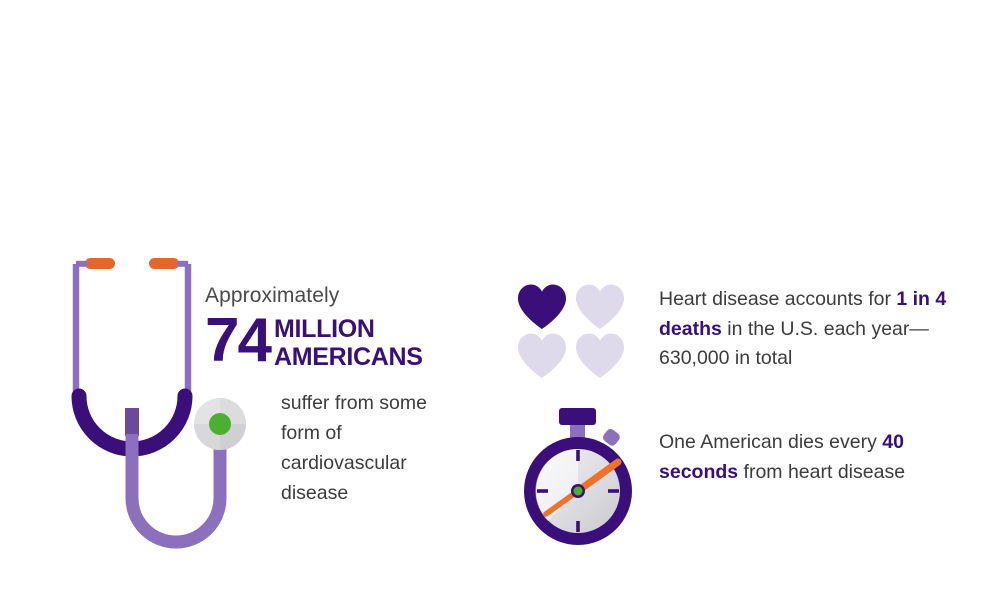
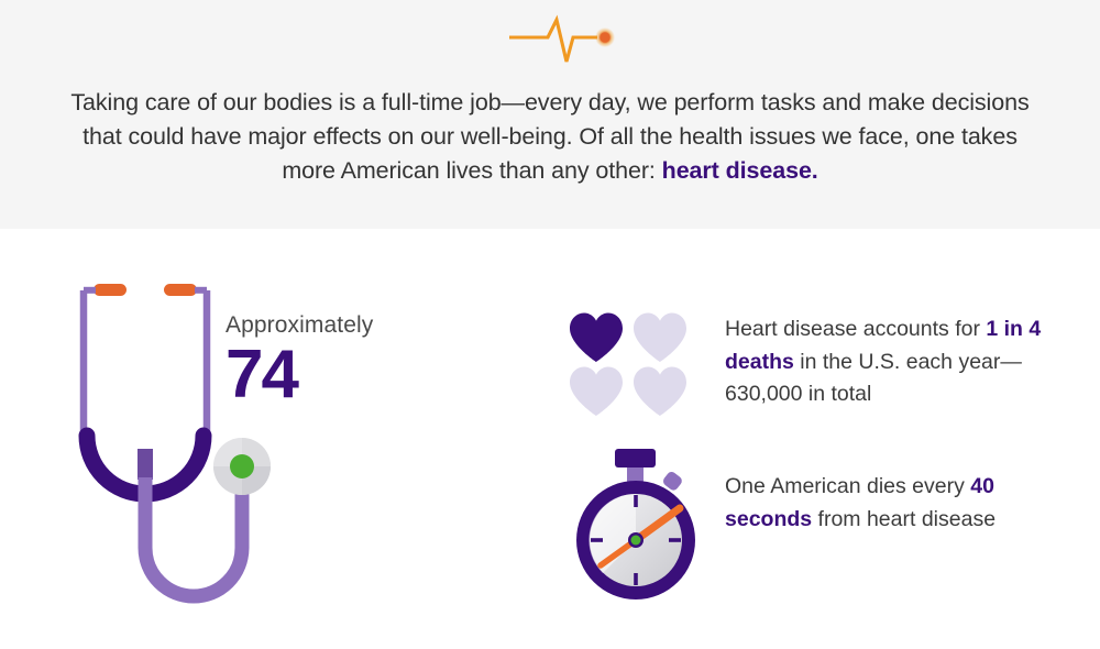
+ Taking care of our bodies is a full-time job—every day, we perform tasks and make decisions that could have major effects on our well-being. Of all the health issues we face, one takes more American lives than any other: heart disease.
  Approximately
  74
- MILLION
- AMERICANS
- suffer from some form of cardiovascular disease
  Heart disease accounts for 1 in 4 deaths in the U.S. each year—630,000 in total
  One American dies every 40 seconds from heart disease
